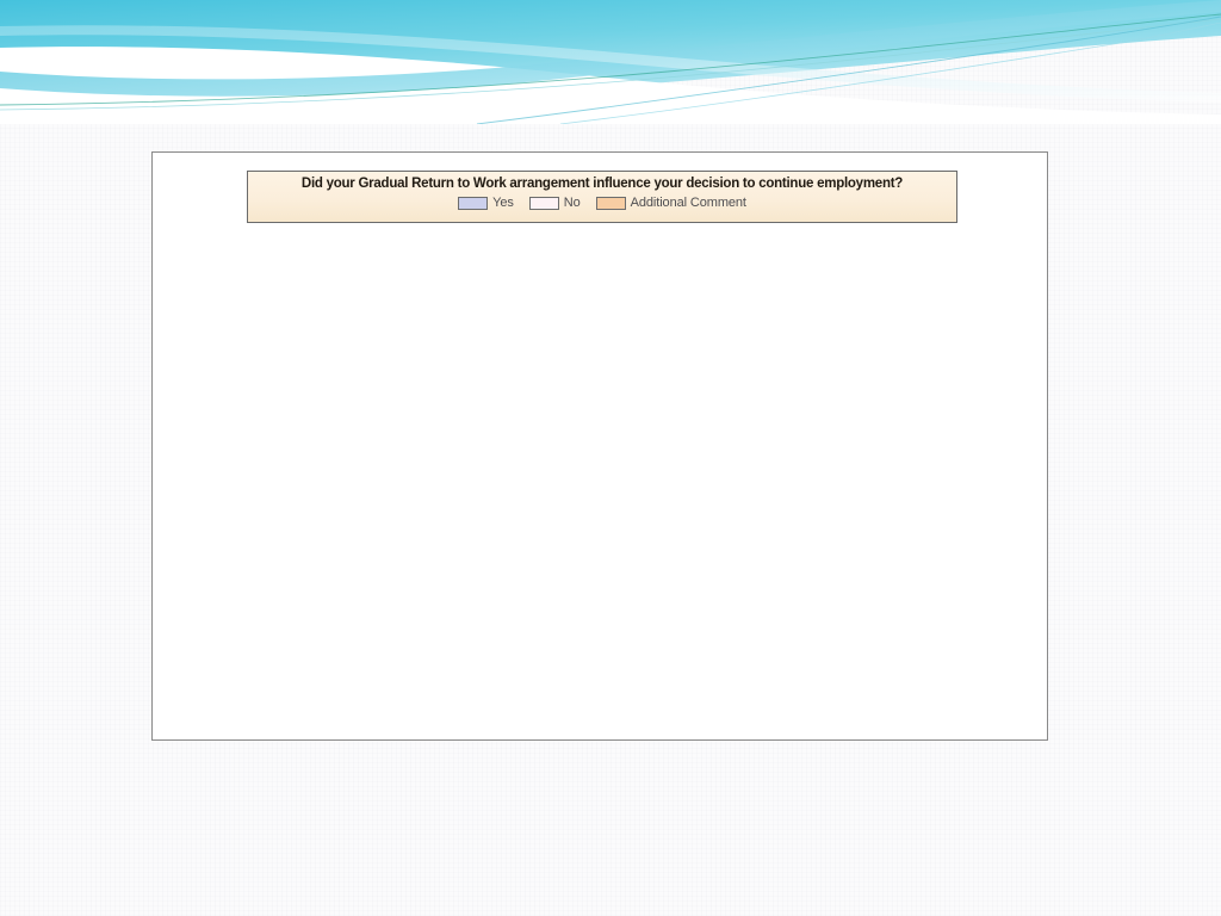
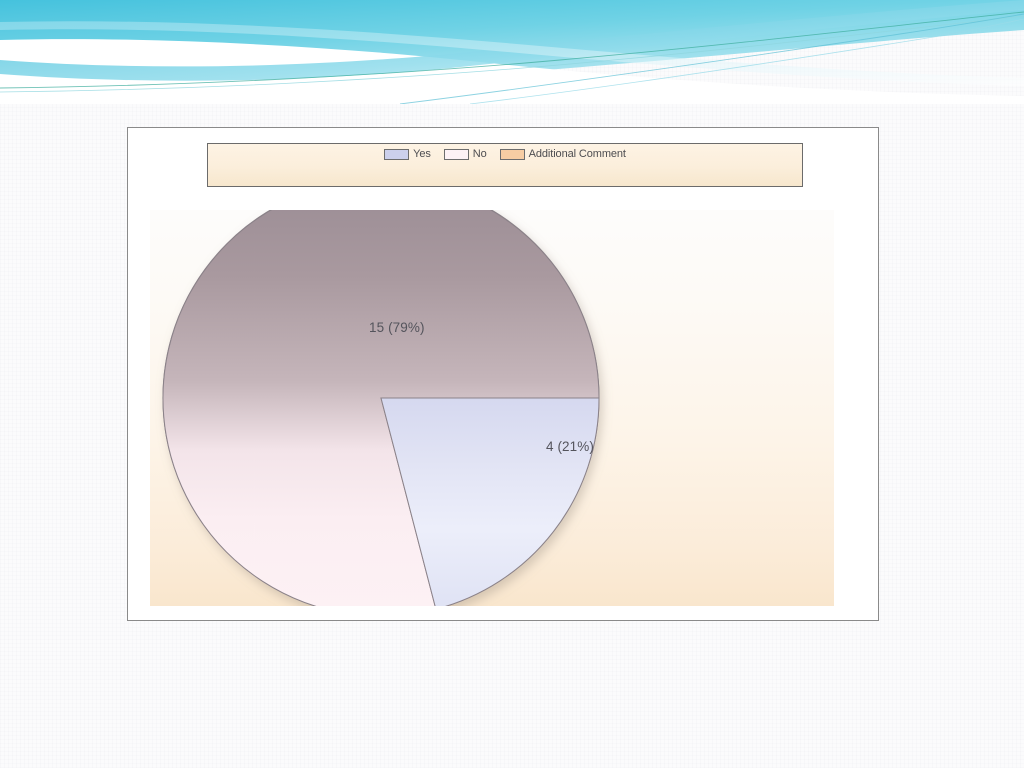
- Did your Gradual Return to Work arrangement influence your decision to continue employment?
  Yes
  No
  Additional Comment
+ 15 (79%)
+ 4 (21%)
